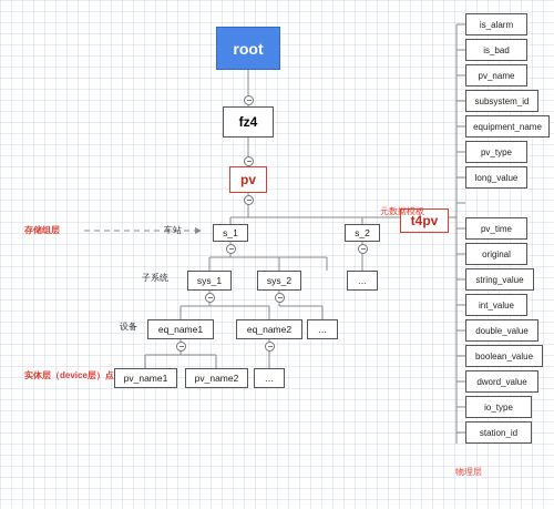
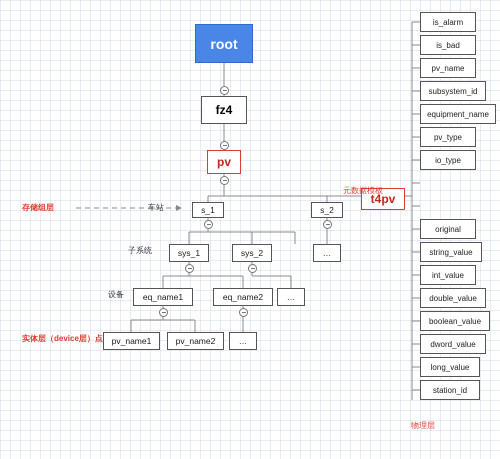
  root
  fz4
  pv
  s_1
  s_2
  t4pv
  sys_1
  sys_2
  …
  eq_name1
  eq_name2
  …
  pv_name1
  pv_name2
  …
  is_alarm
  is_bad
  pv_name
  subsystem_id
  equipment_name
  pv_type
- long_value
+ io_type
- pv_time
  original
  string_value
  int_value
  double_value
  boolean_value
  dword_value
- io_type
+ long_value
  station_id
  车站
  子系统
  设备
  存储组层
  实体层（device层）点
  元数据模板
  物理层
